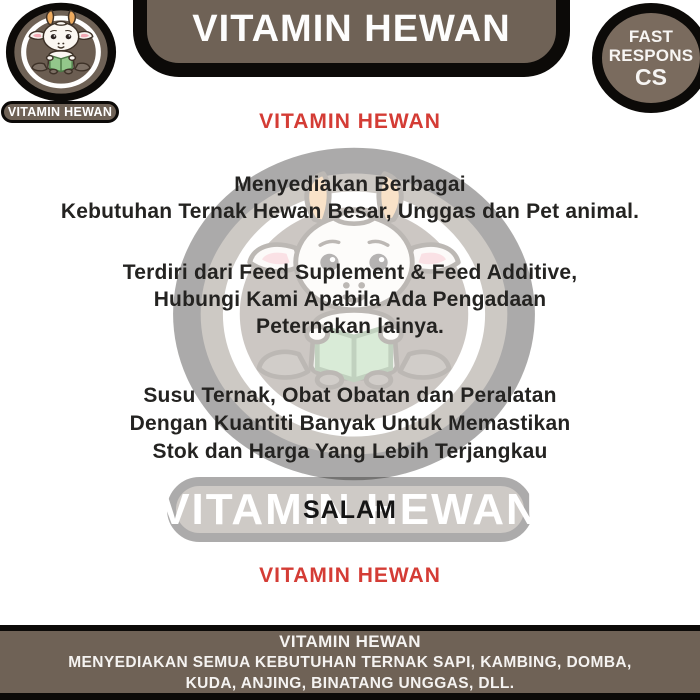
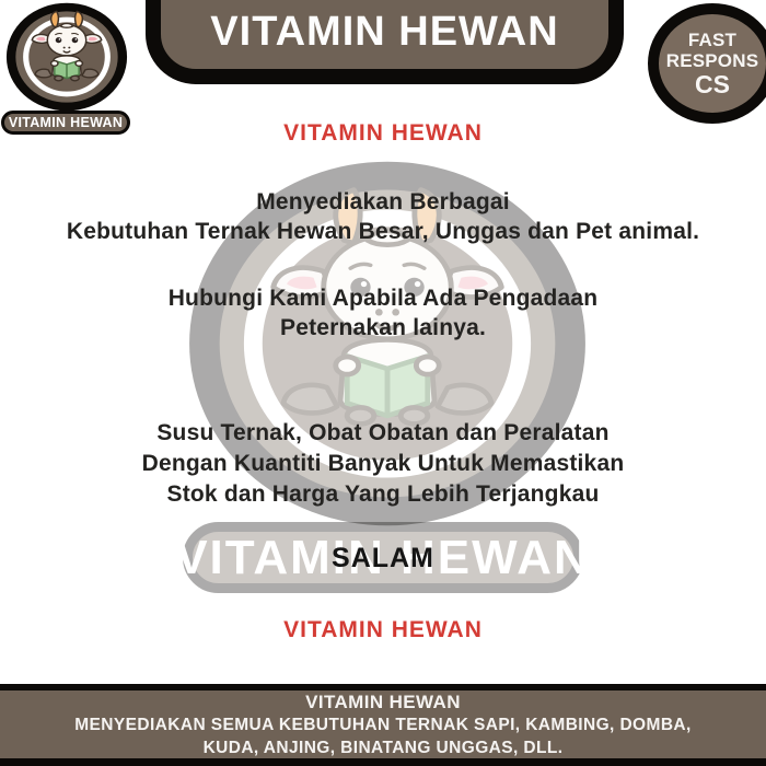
  VITAMIN HEWAN
  VITAMIN HEWAN
  VITAMIN HEWAN
  FAST
  RESPONS
  CS
  VITAMIN HEWAN
  Menyediakan Berbagai
  Kebutuhan Ternak Hewan Besar, Unggas dan Pet animal.
- Terdiri dari Feed Suplement & Feed Additive,
  Hubungi Kami Apabila Ada Pengadaan
  Peternakan lainya.
  Susu Ternak, Obat Obatan dan Peralatan
  Dengan Kuantiti Banyak Untuk Memastikan
  Stok dan Harga Yang Lebih Terjangkau
  SALAM
  VITAMIN HEWAN
  VITAMIN HEWAN
  MENYEDIAKAN SEMUA KEBUTUHAN TERNAK SAPI, KAMBING, DOMBA,
  KUDA, ANJING, BINATANG UNGGAS, DLL.
